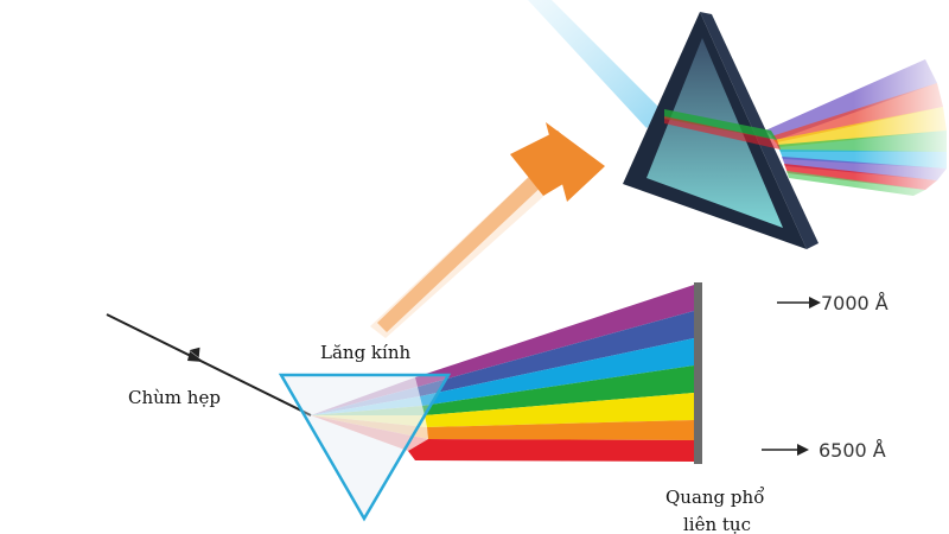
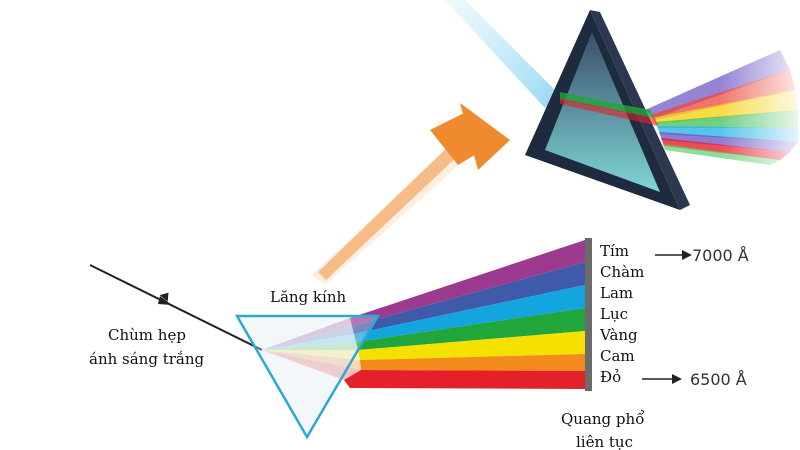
  Lăng kính
  Chùm hẹp
+ ánh sáng trắng
+ Tím
+ Chàm
+ Lam
+ Lục
+ Vàng
+ Cam
+ Đỏ
  7000 Å
  6500 Å
  Quang phổ
  liên tục
